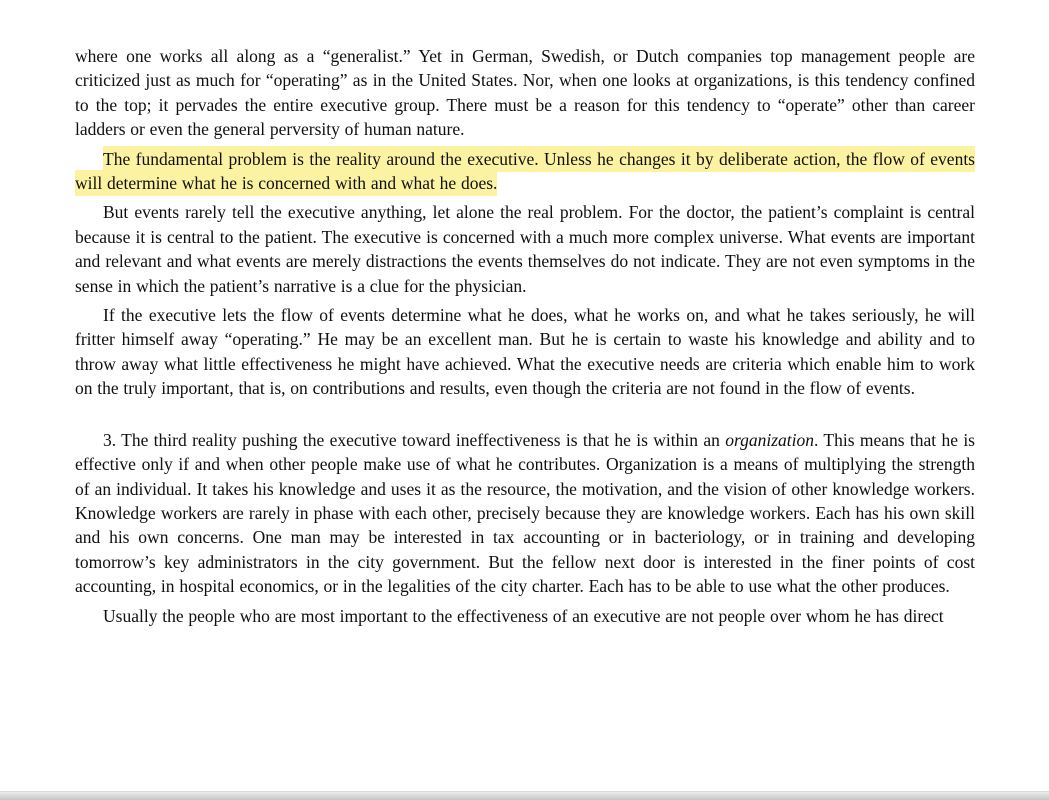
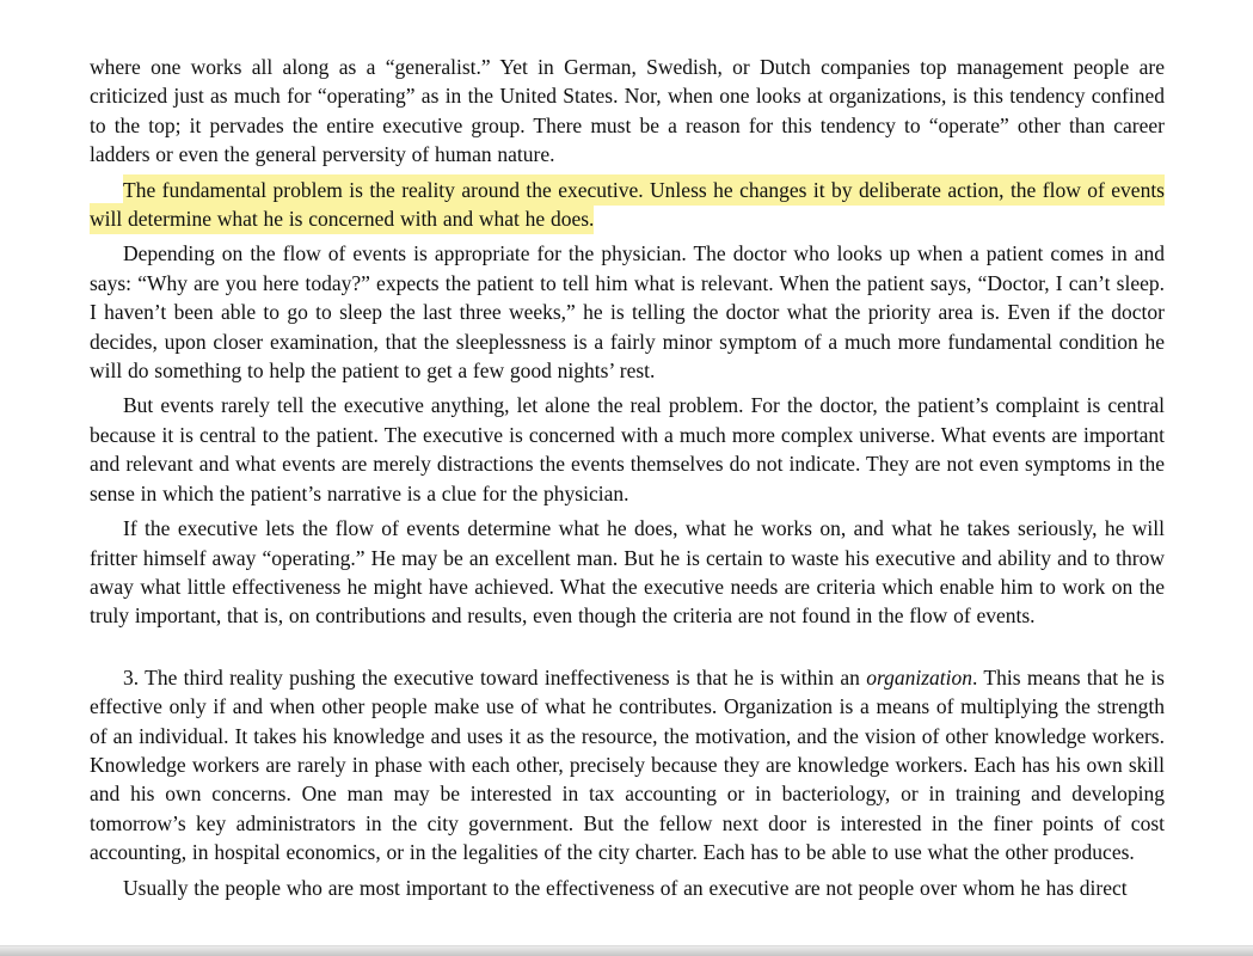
  where one works all along as a “generalist.” Yet in German, Swedish, or Dutch companies top management people are criticized just as much for “operating” as in the United States. Nor, when one looks at organizations, is this tendency confined to the top; it pervades the entire executive group. There must be a reason for this tendency to “operate” other than career ladders or even the general perversity of human nature.
  The fundamental problem is the reality around the executive. Unless he changes it by deliberate action, the flow of events will determine what he is concerned with and what he does.
+ Depending on the flow of events is appropriate for the physician. The doctor who looks up when a patient comes in and says: “Why are you here today?” expects the patient to tell him what is relevant. When the patient says, “Doctor, I can’t sleep. I haven’t been able to go to sleep the last three weeks,” he is telling the doctor what the priority area is. Even if the doctor decides, upon closer examination, that the sleeplessness is a fairly minor symptom of a much more fundamental condition he will do something to help the patient to get a few good nights’ rest.
  But events rarely tell the executive anything, let alone the real problem. For the doctor, the patient’s complaint is central because it is central to the patient. The executive is concerned with a much more complex universe. What events are important and relevant and what events are merely distractions the events themselves do not indicate. They are not even symptoms in the sense in which the patient’s narrative is a clue for the physician.
- If the executive lets the flow of events determine what he does, what he works on, and what he takes seriously, he will fritter himself away “operating.” He may be an excellent man. But he is certain to waste his knowledge and ability and to throw away what little effectiveness he might have achieved. What the executive needs are criteria which enable him to work on the truly important, that is, on contributions and results, even though the criteria are not found in the flow of events.
+ If the executive lets the flow of events determine what he does, what he works on, and what he takes seriously, he will fritter himself away “operating.” He may be an excellent man. But he is certain to waste his executive and ability and to throw away what little effectiveness he might have achieved. What the executive needs are criteria which enable him to work on the truly important, that is, on contributions and results, even though the criteria are not found in the flow of events.
  3. The third reality pushing the executive toward ineffectiveness is that he is within an organization. This means that he is effective only if and when other people make use of what he contributes. Organization is a means of multiplying the strength of an individual. It takes his knowledge and uses it as the resource, the motivation, and the vision of other knowledge workers. Knowledge workers are rarely in phase with each other, precisely because they are knowledge workers. Each has his own skill and his own concerns. One man may be interested in tax accounting or in bacteriology, or in training and developing tomorrow’s key administrators in the city government. But the fellow next door is interested in the finer points of cost accounting, in hospital economics, or in the legalities of the city charter. Each has to be able to use what the other produces.
  Usually the people who are most important to the effectiveness of an executive are not people over whom he has direct
